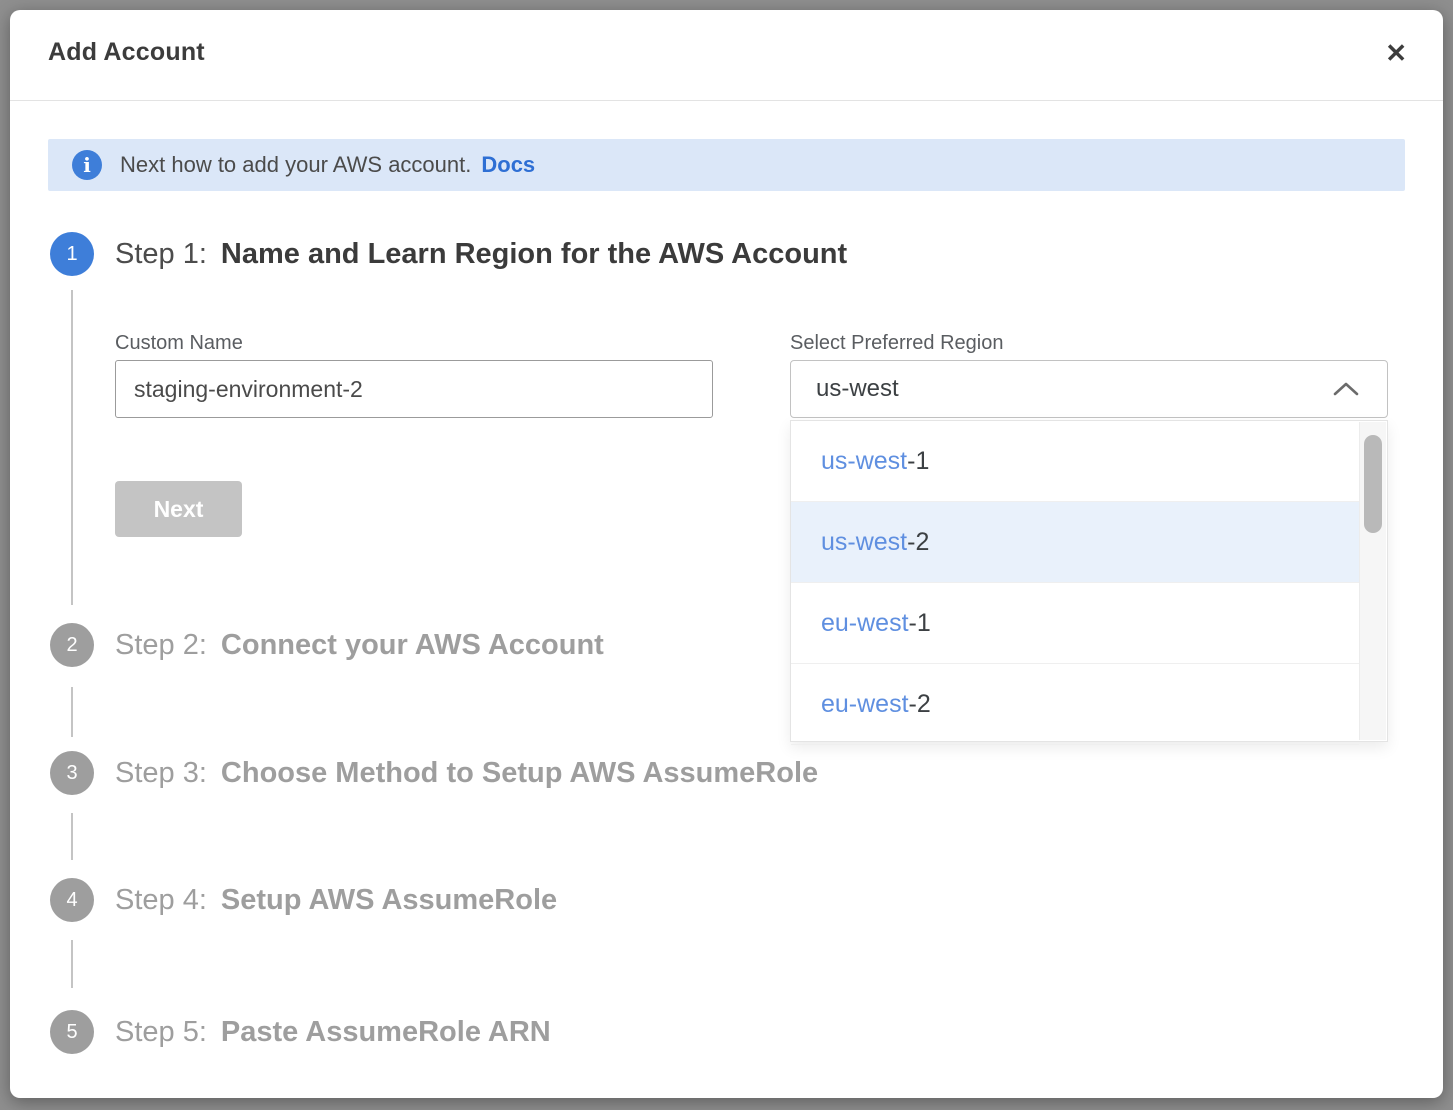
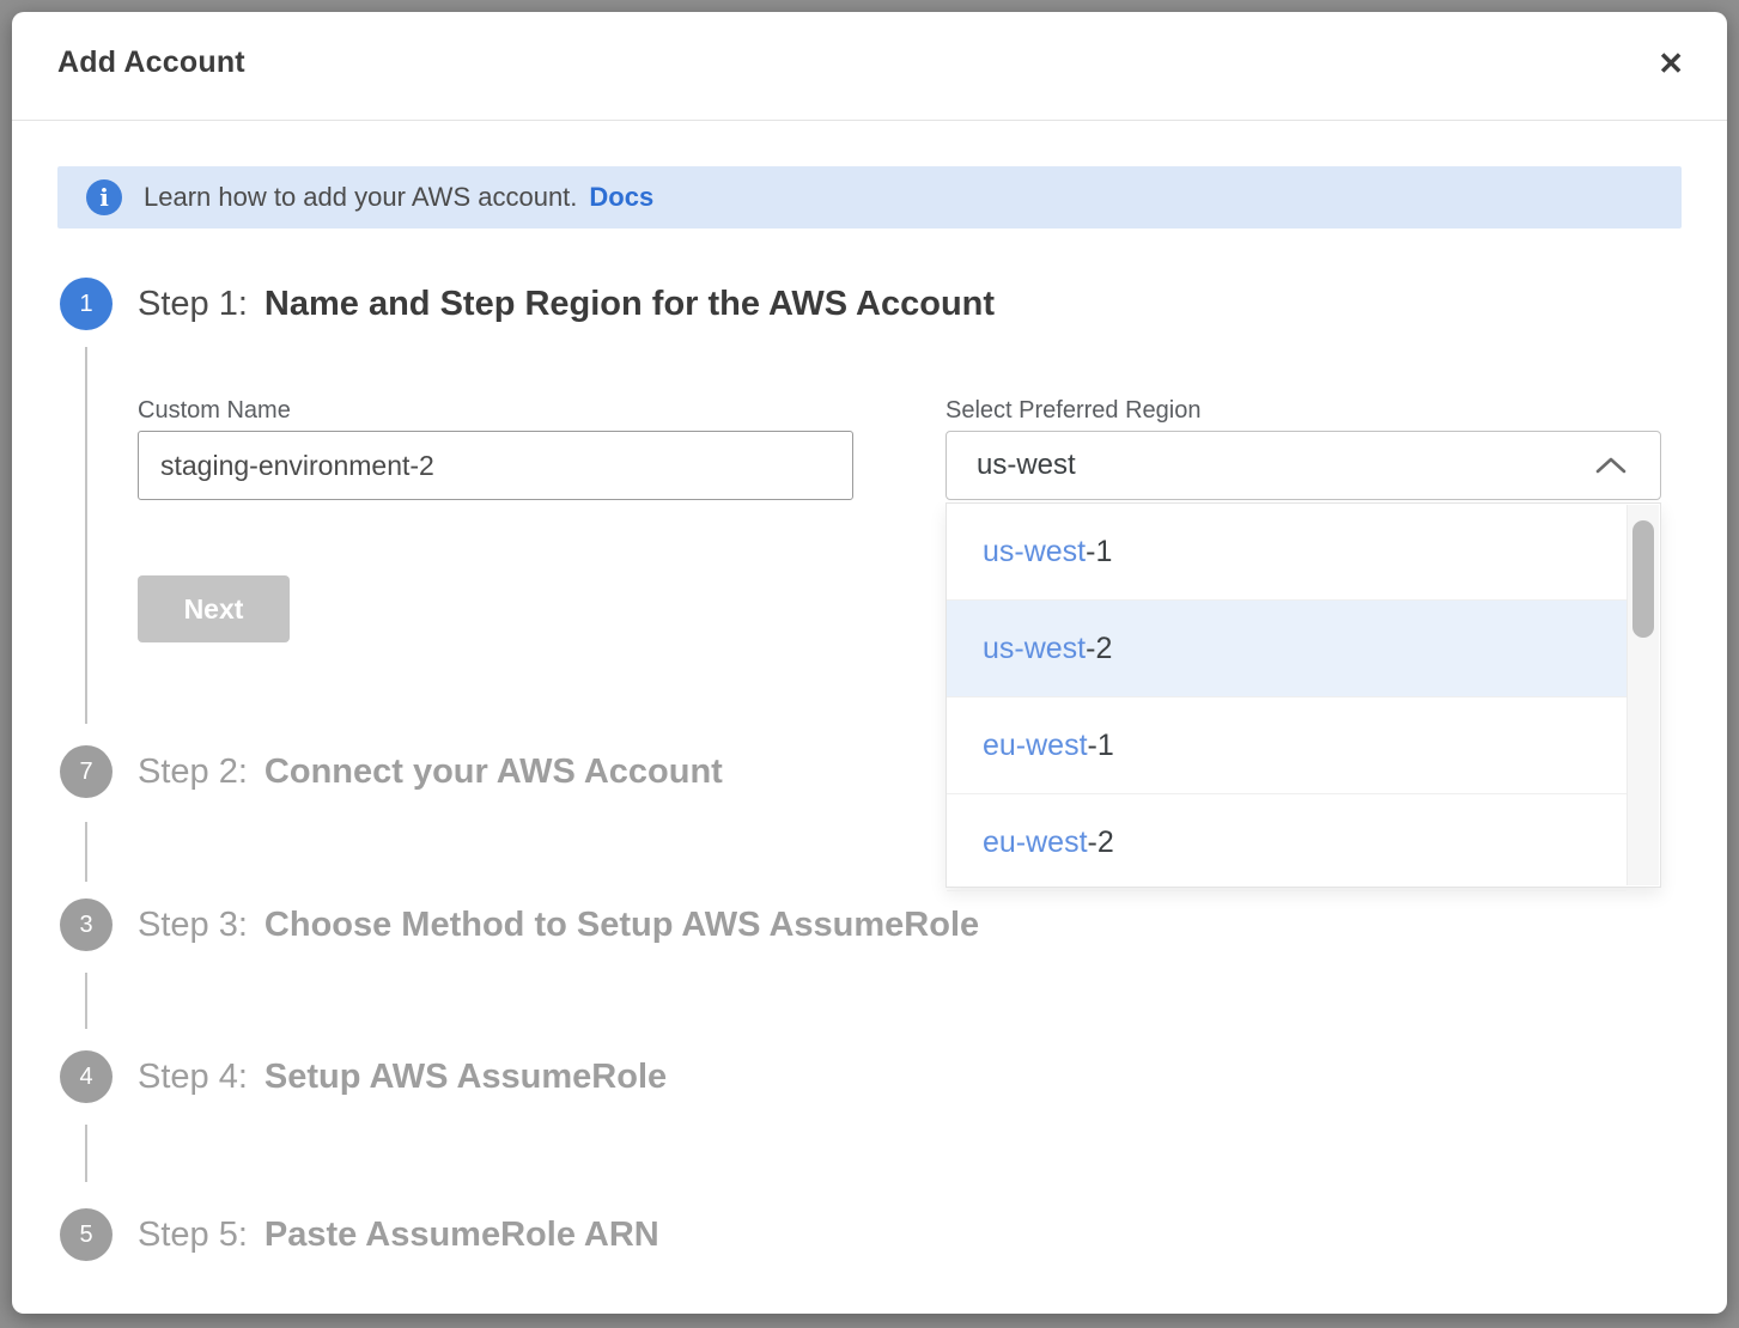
  Add Account
  ✕
  i
- Next how to add your AWS account.
+ Learn how to add your AWS account.
  Docs
  1
- Step 1: Name and Learn Region for the AWS Account
+ Step 1: Name and Step Region for the AWS Account
  Custom Name
  staging-environment-2
  Next
  Select Preferred Region
  us-west
  us-west
  -1
  us-west
  -2
  eu-west
  -1
  eu-west
  -2
- 2
+ 7
  Step 2: Connect your AWS Account
  3
  Step 3: Choose Method to Setup AWS AssumeRole
  4
  Step 4: Setup AWS AssumeRole
  5
  Step 5: Paste AssumeRole ARN
